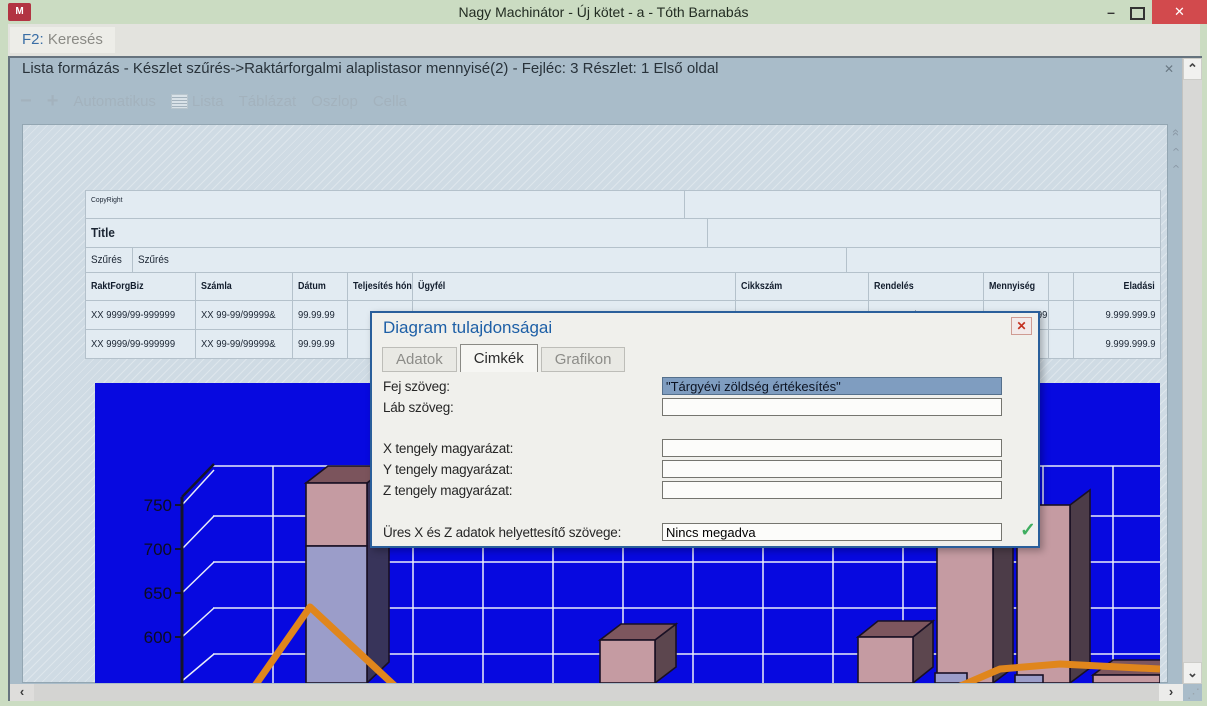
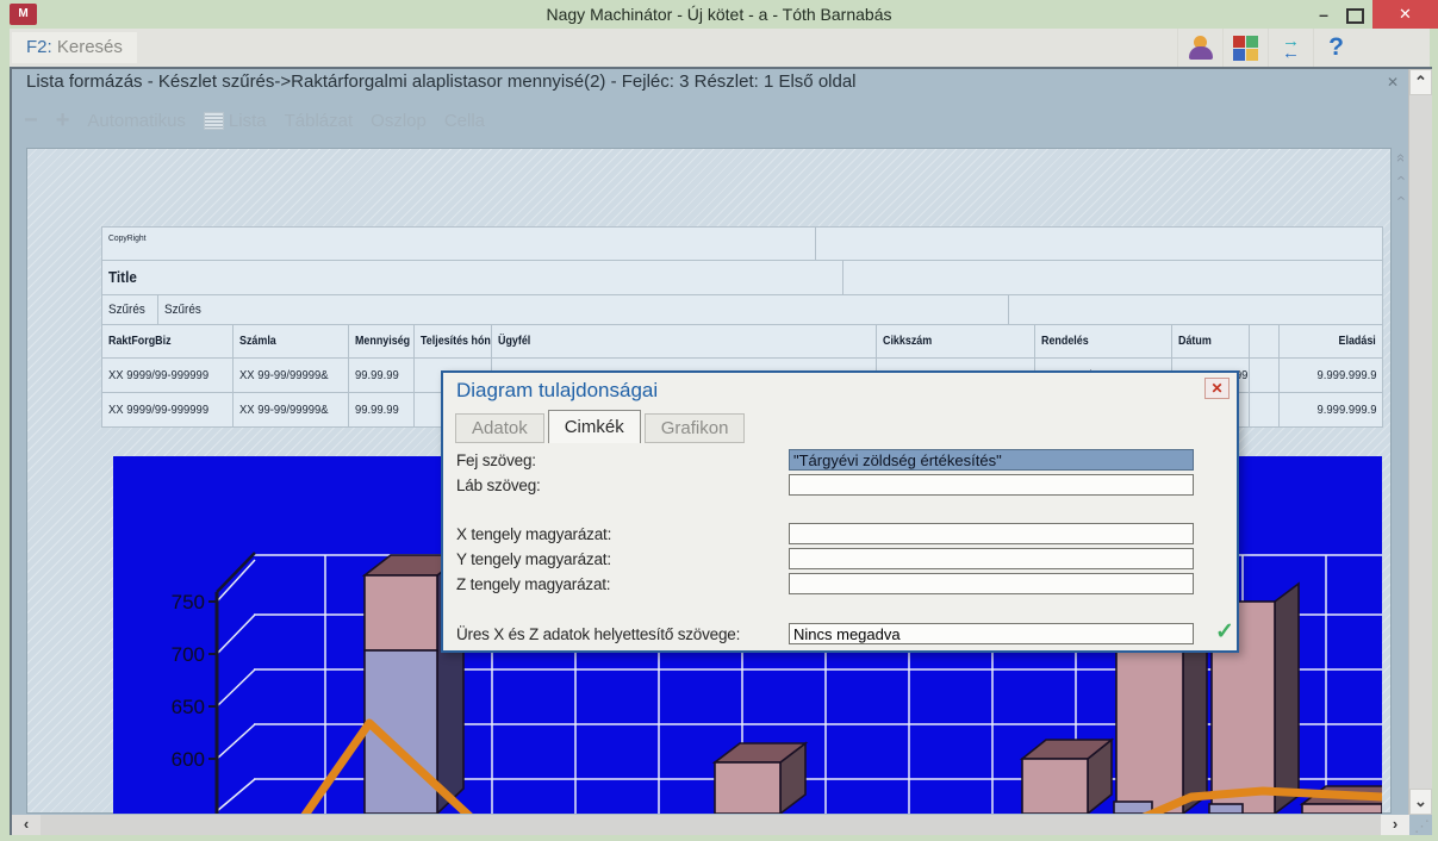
  Nagy Machinátor - Új kötet - a - Tóth Barnabás
  M
  –
  ✕
  F2: Keresés
+ →
+ ←
+ ?
  Lista formázás - Készlet szűrés->Raktárforgalmi alaplistasor mennyisé(2) - Fejléc: 3 Részlet: 1 Első oldal
  ✕
  CopyRight
  Title
  Szűrés
  Szűrés
  RaktForgBiz
  Számla
- Dátum
+ Mennyiség
  Teljesítés hón
  Ügyfél
  Cikkszám
  Rendelés
- Mennyiség
+ Dátum
  Eladási
  XX 9999/99-999999
  XX 99-99/99999&
  99.99.99
  9.999.999.9
  XX 9999/99-999999
  XX 99-99/99999&
  99.99.99
  9.999.999.9
  750
  700
  650
  600
  ⌃
  ⌄
  ‹
  ›
  ⋰
  Diagram tulajdonságai
  ✕
  Adatok
  Cimkék
  Grafikon
  Fej szöveg:
  "Tárgyévi zöldség értékesítés"
  Láb szöveg:
  X tengely magyarázat:
  Y tengely magyarázat:
  Z tengely magyarázat:
  Üres X és Z adatok helyettesítő szövege:
  Nincs megadva
  ✓
